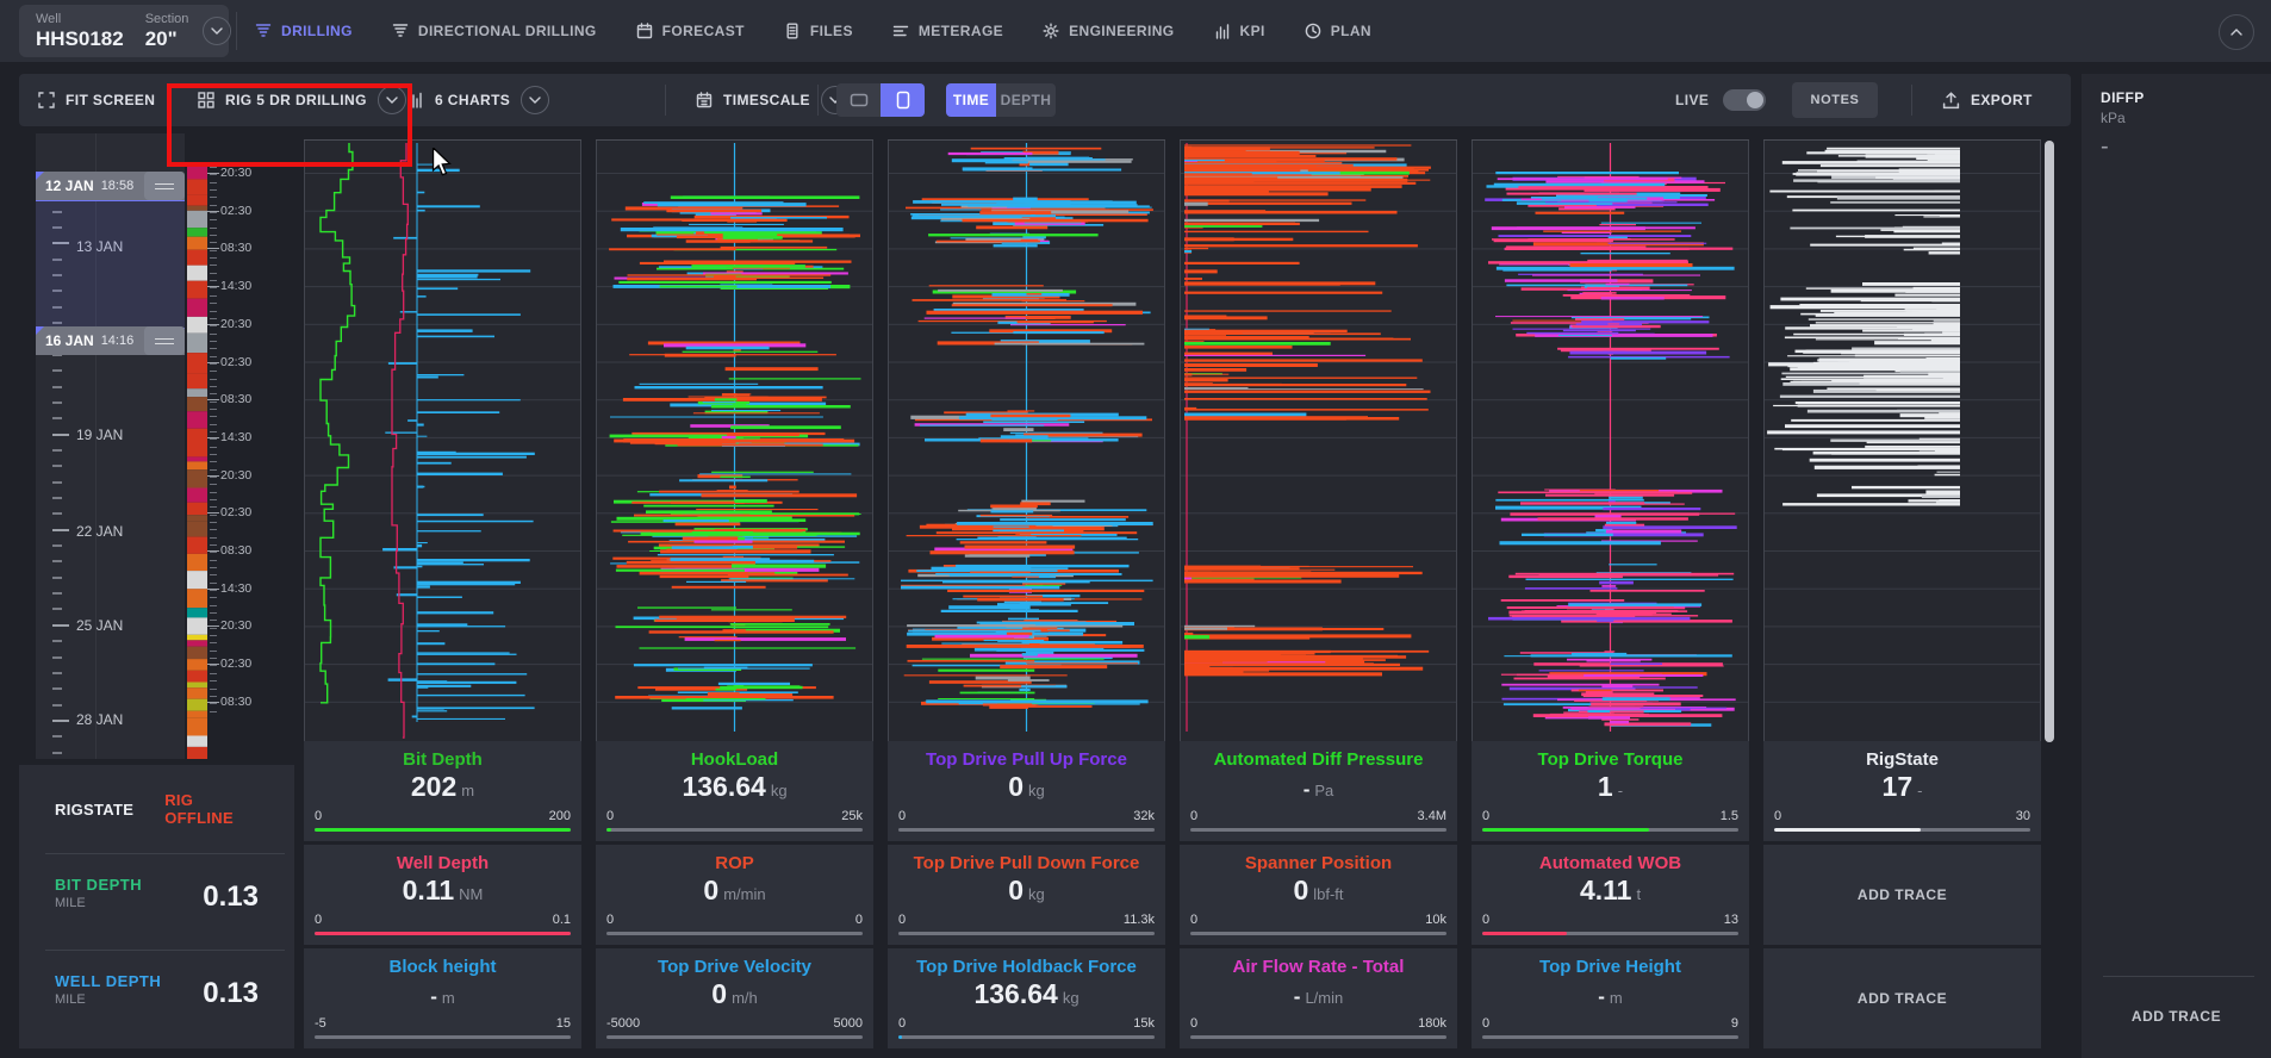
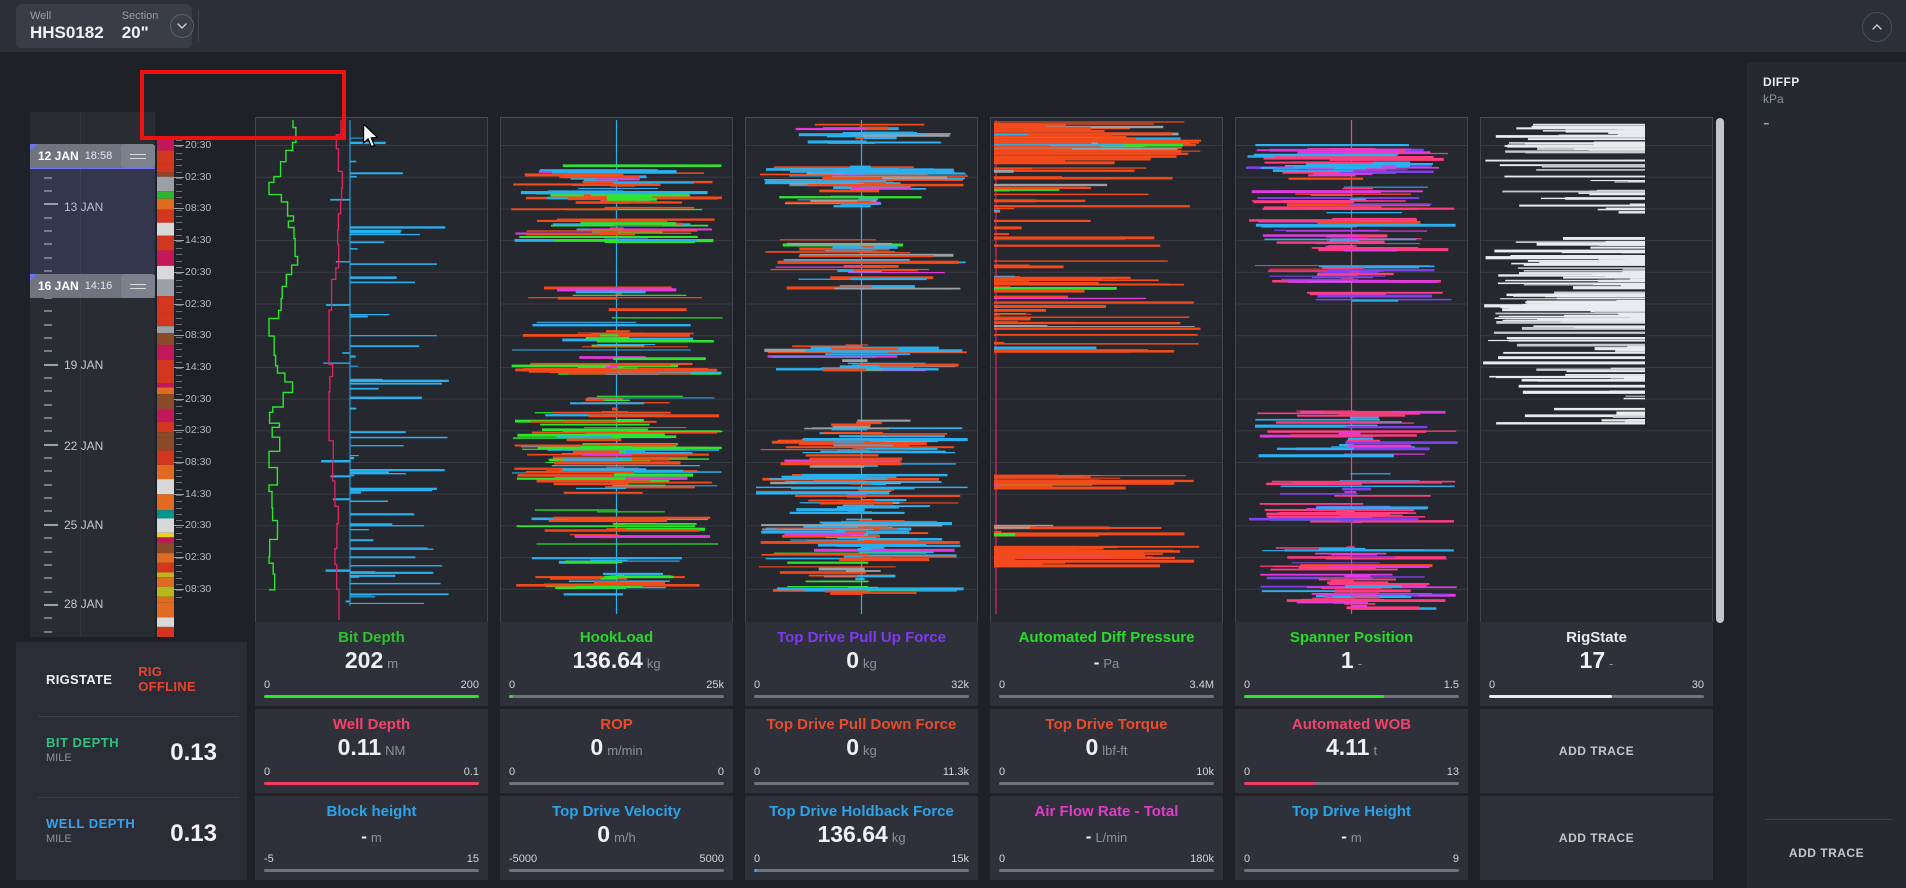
  Well
  HHS0182
  Section
  20"
- DRILLING
- DIRECTIONAL DRILLING
- FORECAST
- FILES
- METERAGE
- ENGINEERING
- KPI
- PLAN
- FIT SCREEN
- RIG 5 DR DRILLING
- 6 CHARTS
- TIMESCALE
- TIME
- DEPTH
- LIVE
- NOTES
- EXPORT
  DIFFP
  kPa
  -
  ADD TRACE
  13 JAN
  19 JAN
  22 JAN
  25 JAN
  28 JAN
  12 JAN
  18:58
  16 JAN
  14:16
  20:30
  02:30
  08:30
  14:30
  20:30
  02:30
  08:30
  14:30
  20:30
  02:30
  08:30
  14:30
  20:30
  02:30
  08:30
  Bit Depth
  202 m
  0
  200
  HookLoad
  136.64 kg
  0
  25k
  Top Drive Pull Up Force
  0 kg
  0
  32k
  Automated Diff Pressure
  - Pa
  0
  3.4M
- Top Drive Torque
+ Spanner Position
  1 -
  0
  1.5
  RigState
  17 -
  0
  30
  Well Depth
  0.11 NM
  0
  0.1
  ROP
  0 m/min
  0
  0
  Top Drive Pull Down Force
  0 kg
  0
  11.3k
- Spanner Position
+ Top Drive Torque
  0 lbf-ft
  0
  10k
  Automated WOB
  4.11 t
  0
  13
  ADD TRACE
  Block height
  - m
  -5
  15
  Top Drive Velocity
  0 m/h
  -5000
  5000
  Top Drive Holdback Force
  136.64 kg
  0
  15k
  Air Flow Rate - Total
  - L/min
  0
  180k
  Top Drive Height
  - m
  0
  9
  ADD TRACE
  RIGSTATE
  RIG OFFLINE
  BIT DEPTH
  MILE
  0.13
  WELL DEPTH
  MILE
  0.13
